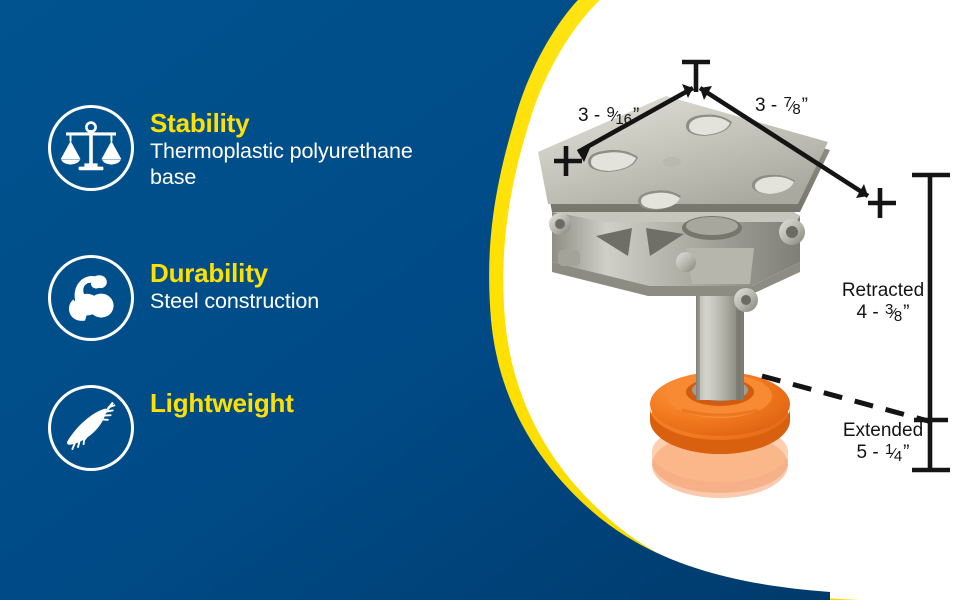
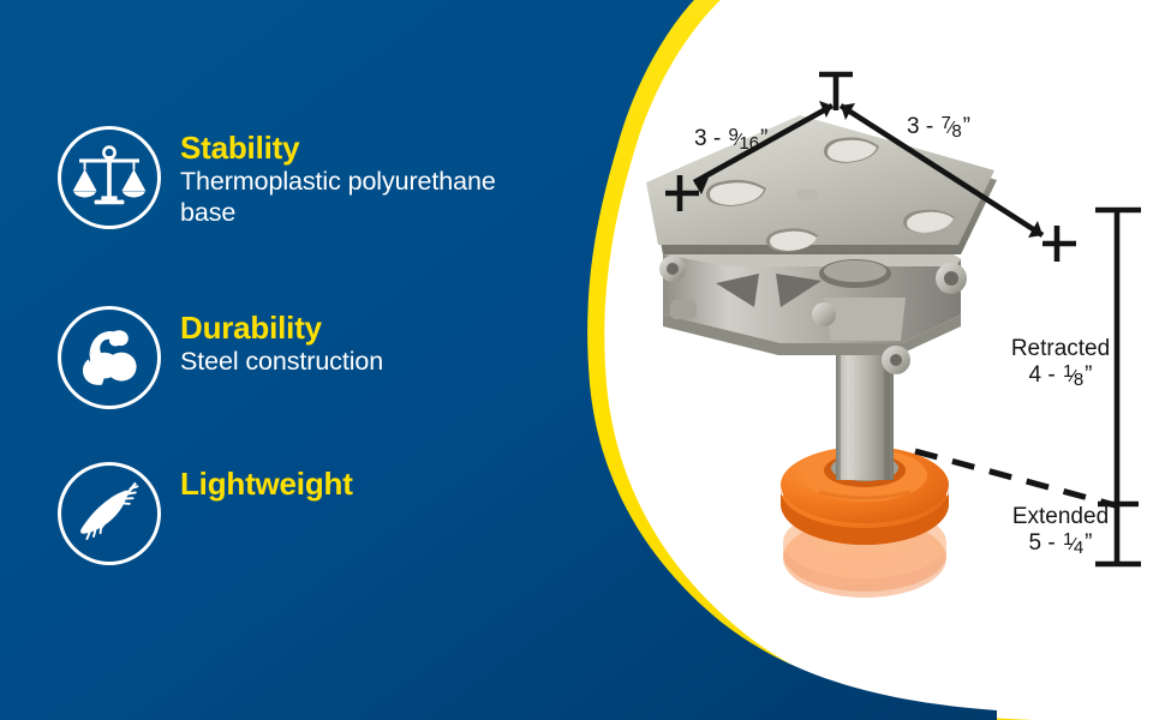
  Stability
  Thermoplastic polyurethane
  base
  Durability
  Steel construction
  Lightweight
  3 - 9⁄16”
  3 - 7⁄8”
  Retracted
- 4 - 3⁄8”
+ 4 - 1⁄8”
  Extended
  5 - 1⁄4”
